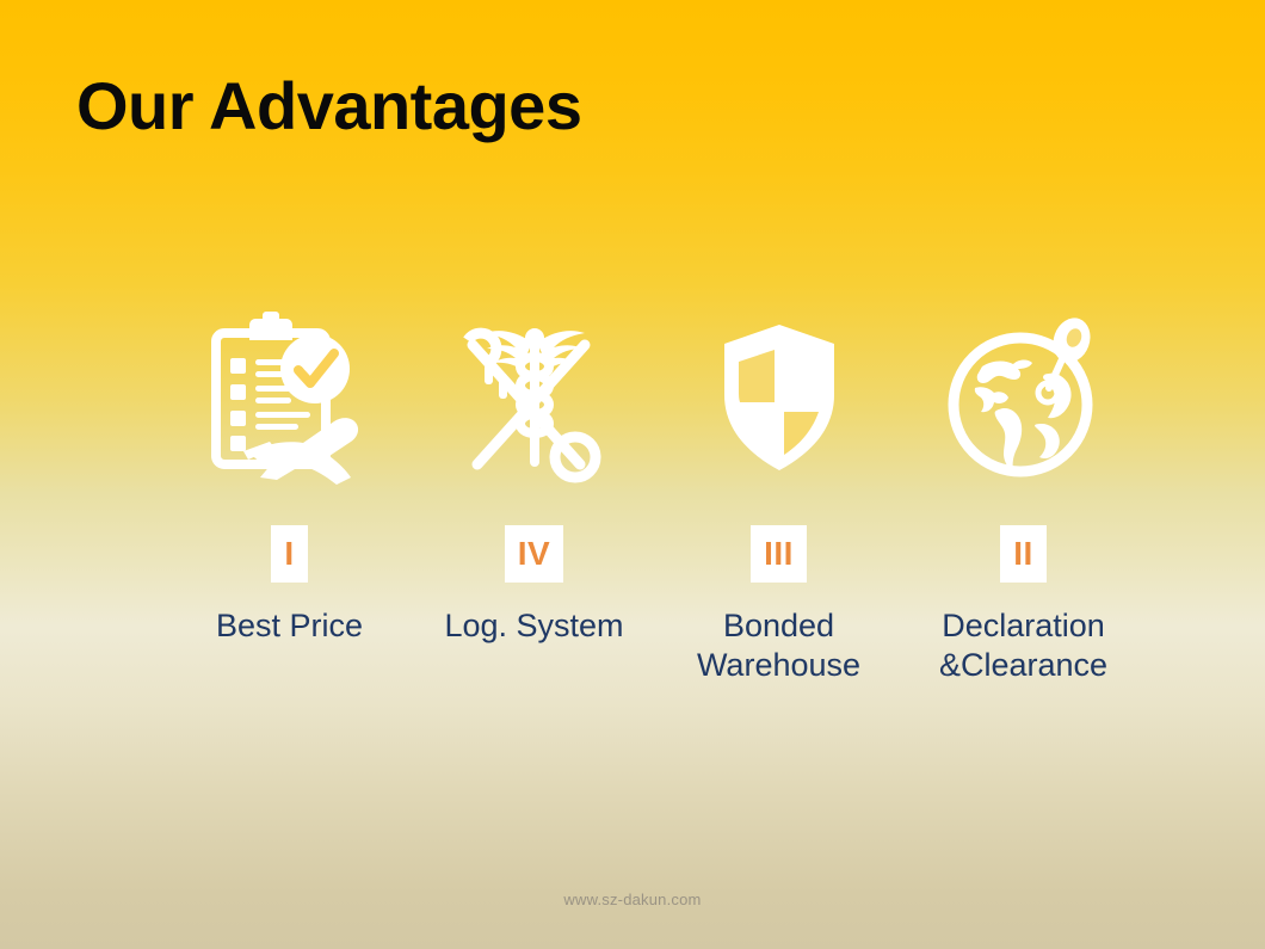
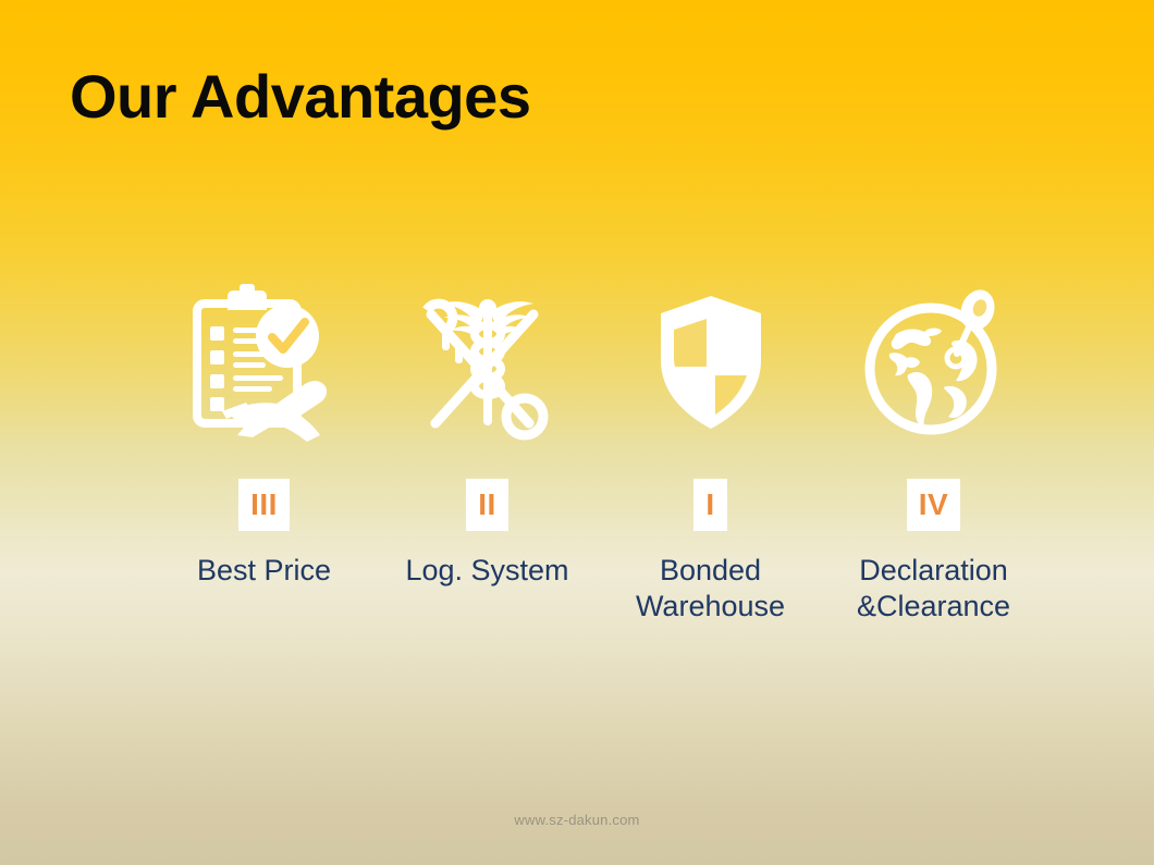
  Our Advantages
- I
+ III
  Best Price
- IV
+ II
  Log. System
- III
+ I
  Bonded
  Warehouse
- II
+ IV
  Declaration
  &Clearance
  www.sz-dakun.com
